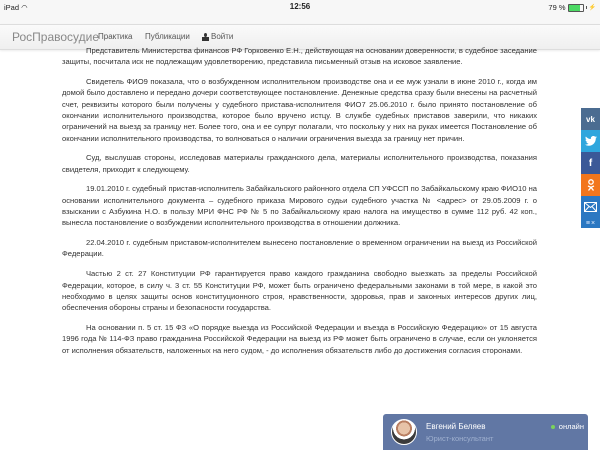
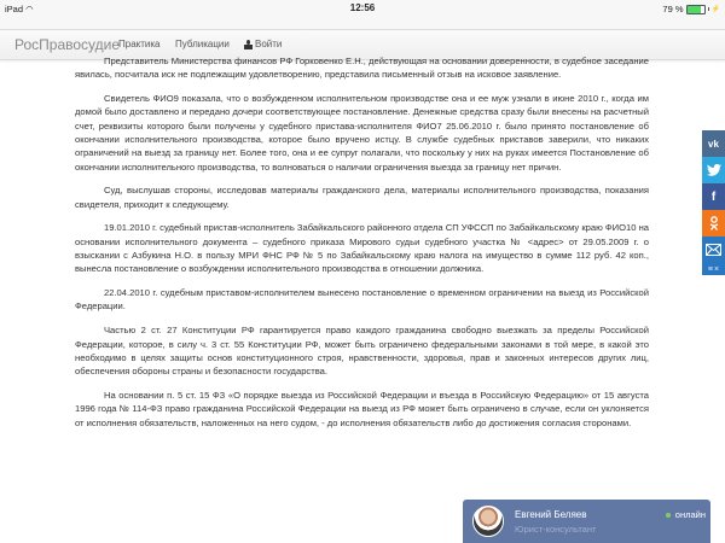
  iPad ◠
  12:56
  79 %
  РосПравосудие
  Практика
  Публикации
  Войти
- Представитель Министерства финансов РФ Горковенко Е.Н., действующая на основании доверенности, в судебное заседание защиты, посчитала иск не подлежащим удовлетворению, представила письменный отзыв на исковое заявление.
+ Представитель Министерства финансов РФ Горковенко Е.Н., действующая на основании доверенности, в судебное заседание явилась, посчитала иск не подлежащим удовлетворению, представила письменный отзыв на исковое заявление.
  Свидетель ФИО9 показала, что о возбужденном исполнительном производстве она и ее муж узнали в июне 2010 г., когда им домой было доставлено и передано дочери соответствующее постановление. Денежные средства сразу были внесены на расчетный счет, реквизиты которого были получены у судебного пристава-исполнителя ФИО7 25.06.2010 г. было принято постановление об окончании исполнительного производства, которое было вручено истцу. В службе судебных приставов заверили, что никаких ограничений на выезд за границу нет. Более того, она и ее супруг полагали, что поскольку у них на руках имеется Постановление об окончании исполнительного производства, то волноваться о наличии ограничения выезда за границу нет причин.
  Суд, выслушав стороны, исследовав материалы гражданского дела, материалы исполнительного производства, показания свидетеля, приходит к следующему.
  19.01.2010 г. судебный пристав-исполнитель Забайкальского районного отдела СП УФССП по Забайкальскому краю ФИО10 на основании исполнительного документа – судебного приказа Мирового судьи судебного участка № <адрес> от 29.05.2009 г. о взыскании с Азбукина Н.О. в пользу МРИ ФНС РФ № 5 по Забайкальскому краю налога на имущество в сумме 112 руб. 42 коп., вынесла постановление о возбуждении исполнительного производства в отношении должника.
  22.04.2010 г. судебным приставом-исполнителем вынесено постановление о временном ограничении на выезд из Российской Федерации.
  Частью 2 ст. 27 Конституции РФ гарантируется право каждого гражданина свободно выезжать за пределы Российской Федерации, которое, в силу ч. 3 ст. 55 Конституции РФ, может быть ограничено федеральными законами в той мере, в какой это необходимо в целях защиты основ конституционного строя, нравственности, здоровья, прав и законных интересов других лиц, обеспечения обороны страны и безопасности государства.
  На основании п. 5 ст. 15 ФЗ «О порядке выезда из Российской Федерации и въезда в Российскую Федерацию» от 15 августа 1996 года № 114-ФЗ право гражданина Российской Федерации на выезд из РФ может быть ограничено в случае, если он уклоняется от исполнения обязательств, наложенных на него судом, - до исполнения обязательств либо до достижения согласия сторонами.
  vk
  f
  Евгений Беляев
  Юрист-консультант
  онлайн
